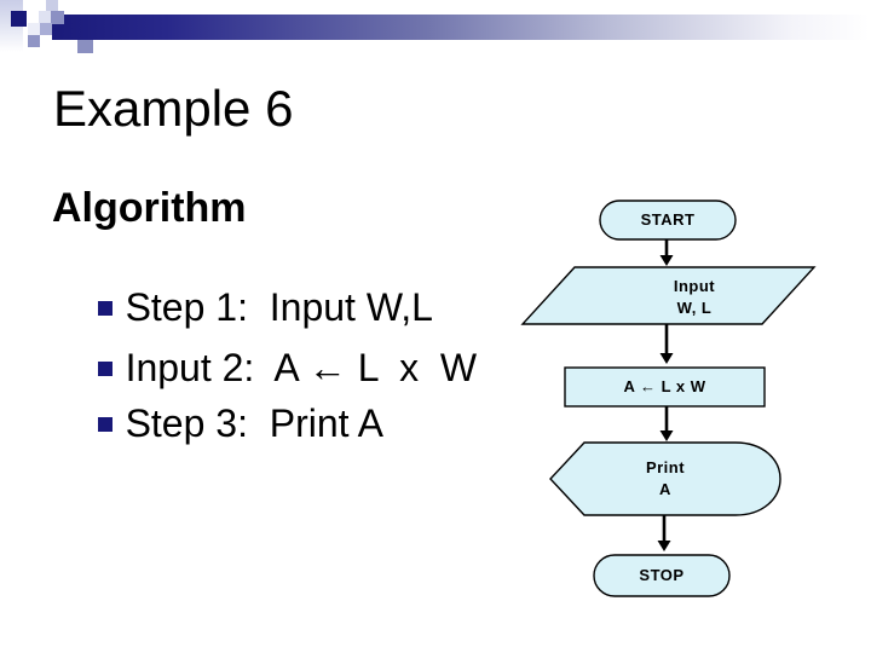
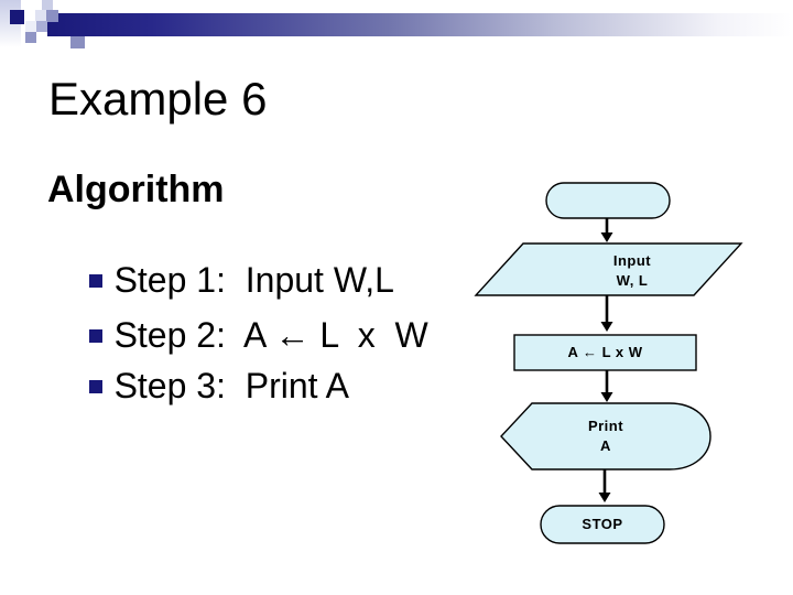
  Example 6
  Algorithm
  Step 1: Input W,L
- Input 2: A ← L x W
+ Step 2: A ← L x W
  Step 3: Print A
- START
  Input
  W, L
  A ← L x W
  Print
  A
  STOP
